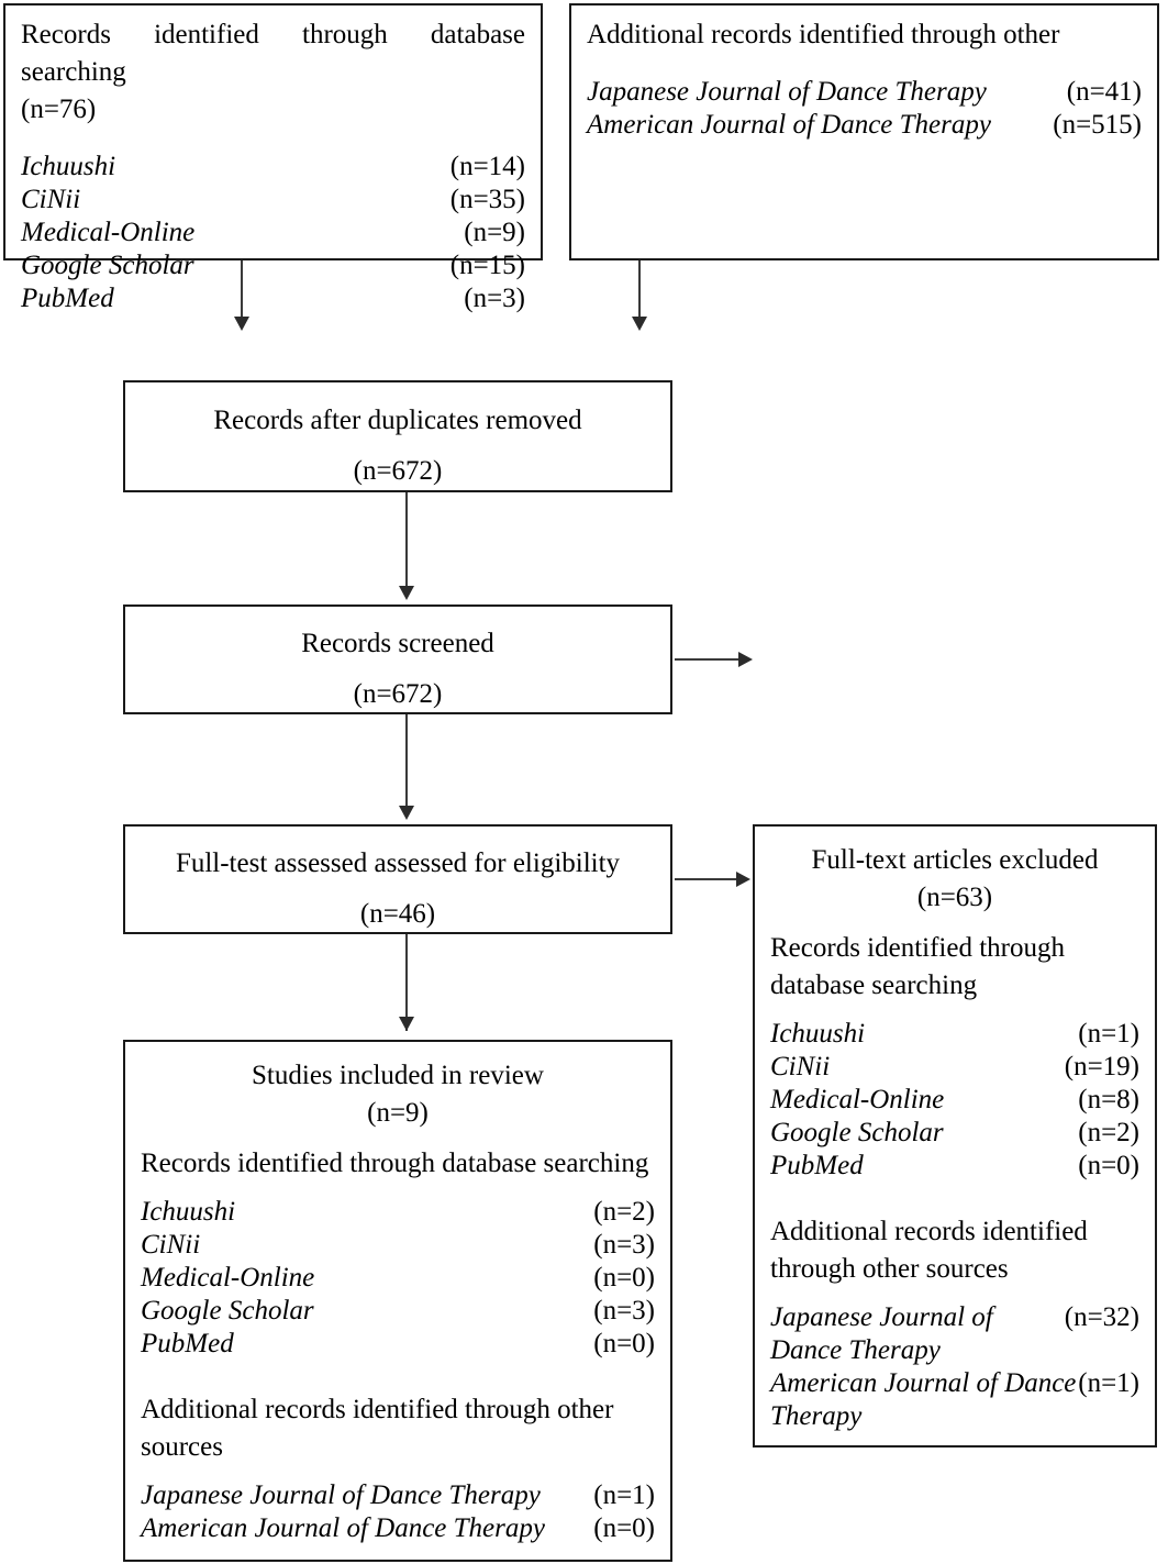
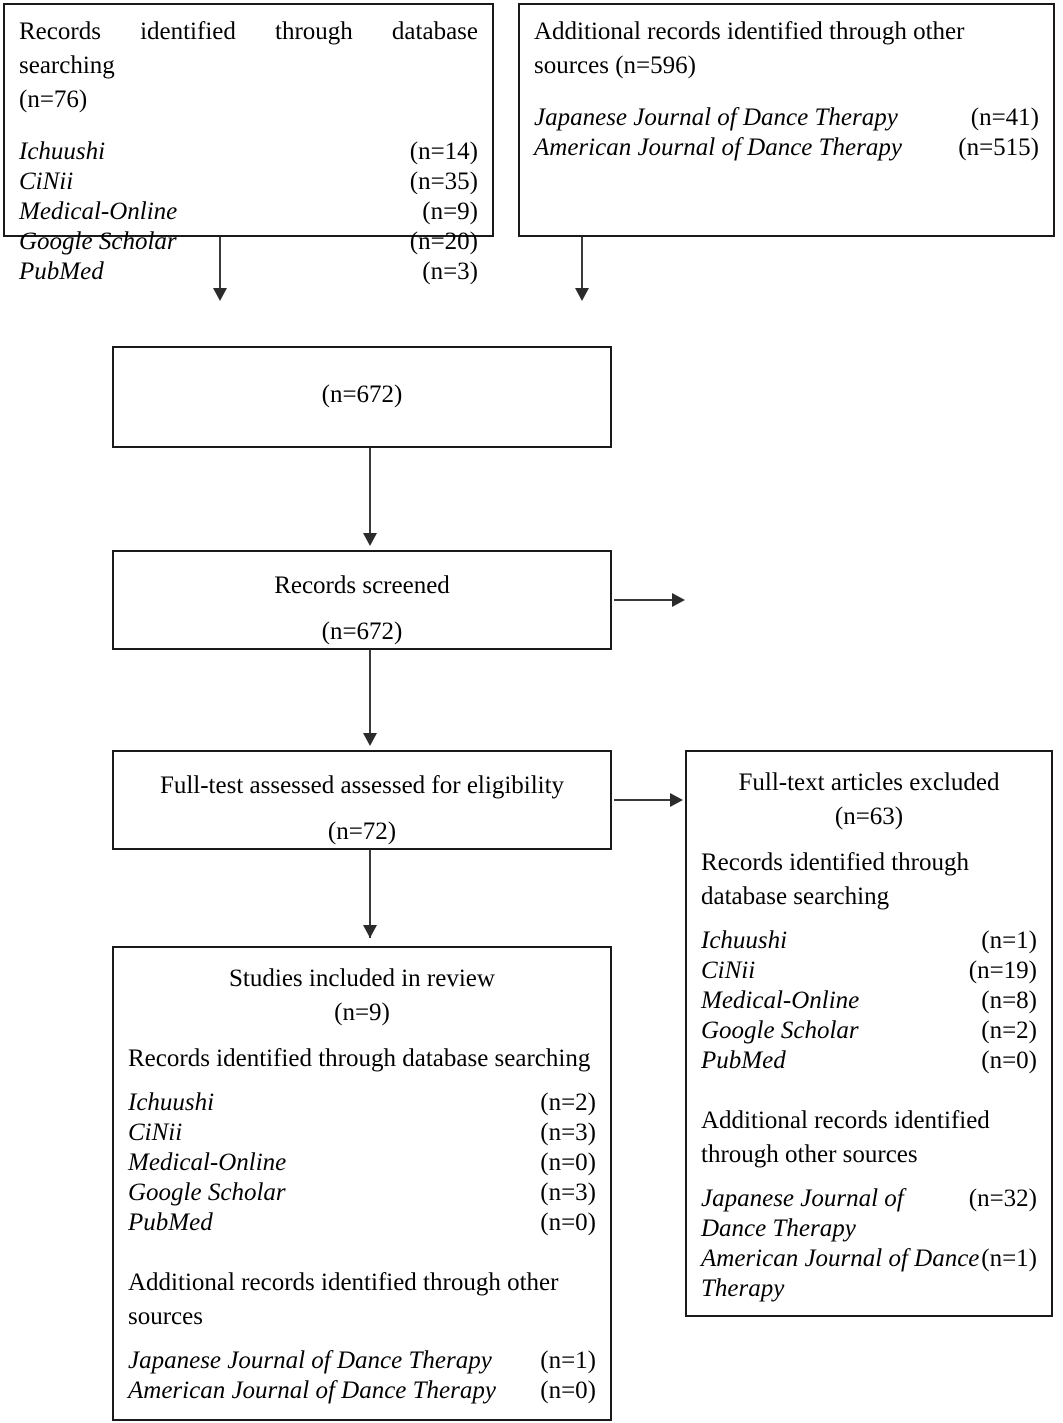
  Records identified through database searching
  (n=76)
  Ichuushi
  (n=14)
  CiNii
  (n=35)
  Medical-Online
  (n=9)
  Google Scholar
- (n=15)
+ (n=20)
  PubMed
  (n=3)
  Additional records identified through other
+ sources (n=596)
  Japanese Journal of Dance Therapy
  (n=41)
  American Journal of Dance Therapy
  (n=515)
- Records after duplicates removed
  (n=672)
  Records screened
  (n=672)
  Full-test assessed assessed for eligibility
- (n=46)
+ (n=72)
  Full-text articles excluded
  (n=63)
  Records identified through
  database searching
  Ichuushi
  (n=1)
  CiNii
  (n=19)
  Medical-Online
  (n=8)
  Google Scholar
  (n=2)
  PubMed
  (n=0)
  Additional records identified
  through other sources
  (n=32)
  Japanese Journal of Dance Therapy
  (n=1)
  American Journal of Dance Therapy
  Studies included in review
  (n=9)
  Records identified through database searching
  Ichuushi
  (n=2)
  CiNii
  (n=3)
  Medical-Online
  (n=0)
  Google Scholar
  (n=3)
  PubMed
  (n=0)
  Additional records identified through other
  sources
  Japanese Journal of Dance Therapy
  (n=1)
  American Journal of Dance Therapy
  (n=0)
